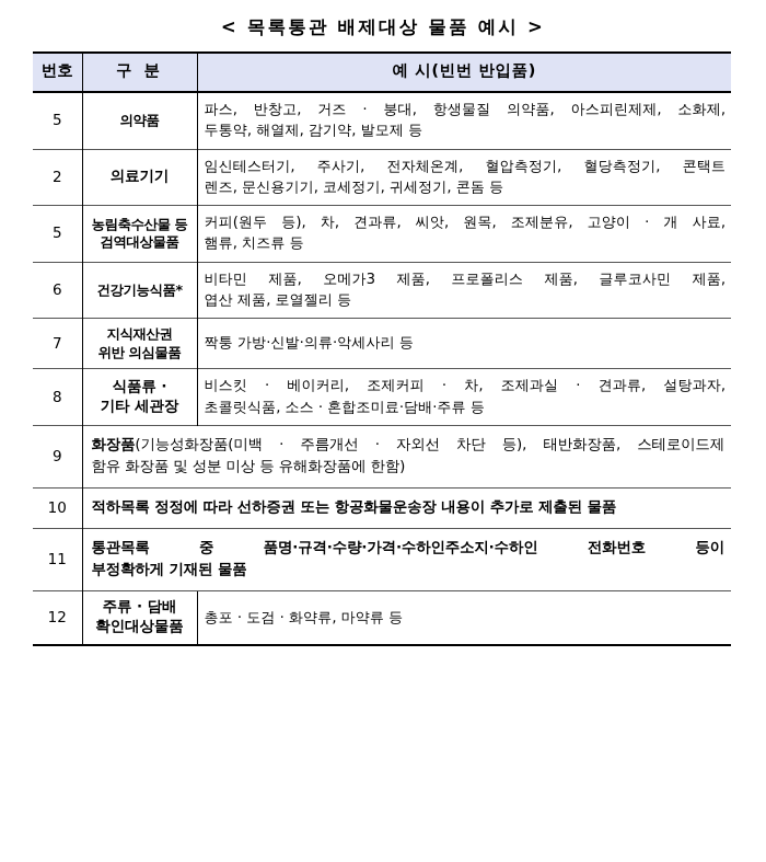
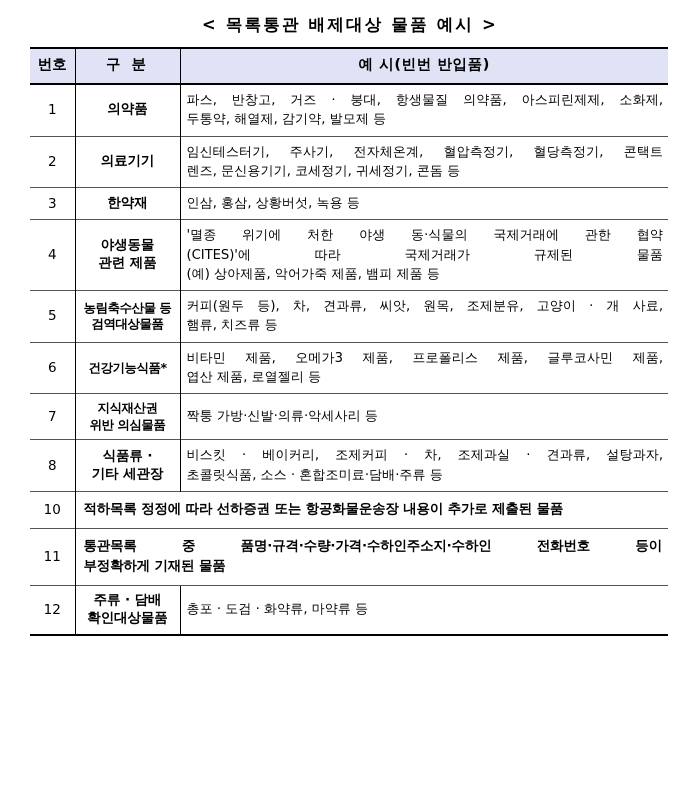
  < 목록통관 배제대상 물품 예시 >
  번호	구 분	예 시(빈번 반입품)
- 5	의약품	파스, 반창고, 거즈 · 붕대, 항생물질 의약품, 아스피린제제, 소화제,두통약, 해열제, 감기약, 발모제 등
+ 1	의약품	파스, 반창고, 거즈 · 붕대, 항생물질 의약품, 아스피린제제, 소화제,두통약, 해열제, 감기약, 발모제 등
  2	의료기기	임신테스터기, 주사기, 전자체온계, 혈압측정기, 혈당측정기, 콘택트렌즈, 문신용기기, 코세정기, 귀세정기, 콘돔 등
+ 3	한약재	인삼, 홍삼, 상황버섯, 녹용 등
+ 4	야생동물관련 제품	'멸종 위기에 처한 야생 동·식물의 국제거래에 관한 협약(CITES)'에 따라 국제거래가 규제된 물품(예) 상아제품, 악어가죽 제품, 뱀피 제품 등
  5	농림축수산물 등검역대상물품	커피(원두 등), 차, 견과류, 씨앗, 원목, 조제분유, 고양이 · 개 사료,햄류, 치즈류 등
  6	건강기능식품*	비타민 제품, 오메가3 제품, 프로폴리스 제품, 글루코사민 제품,엽산 제품, 로열젤리 등
  7	지식재산권위반 의심물품	짝퉁 가방·신발·의류·악세사리 등
  8	식품류 ·기타 세관장	비스킷 · 베이커리, 조제커피 · 차, 조제과실 · 견과류, 설탕과자,초콜릿식품, 소스 · 혼합조미료·담배·주류 등
- 9	화장품(기능성화장품(미백 · 주름개선 · 자외선 차단 등), 태반화장품, 스테로이드제함유 화장품 및 성분 미상 등 유해화장품에 한함)
  10	적하목록 정정에 따라 선하증권 또는 항공화물운송장 내용이 추가로 제출된 물품
  11	통관목록 중 품명·규격·수량·가격·수하인주소지·수하인 전화번호 등이부정확하게 기재된 물품
  12	주류 · 담배확인대상물품	총포 · 도검 · 화약류, 마약류 등
